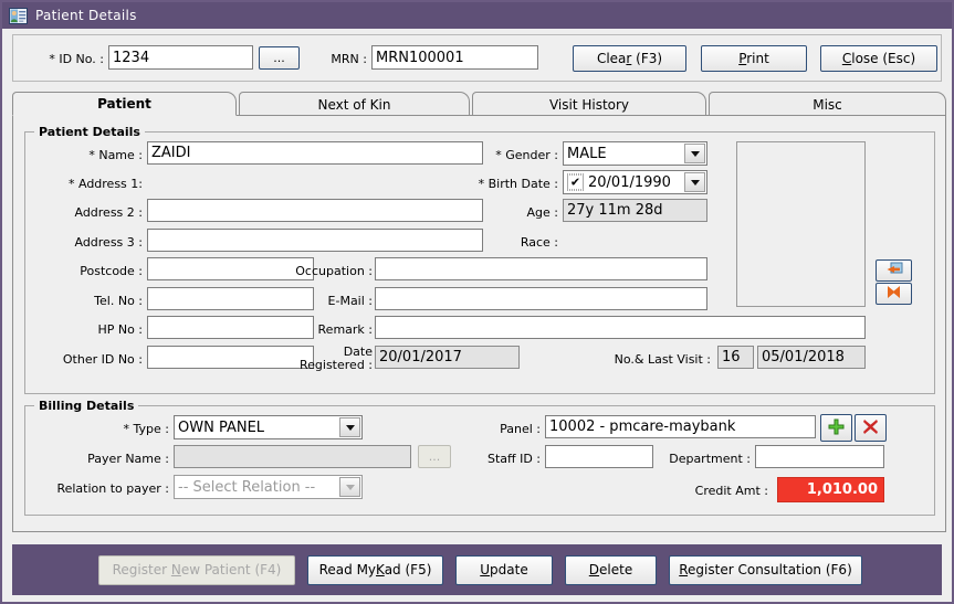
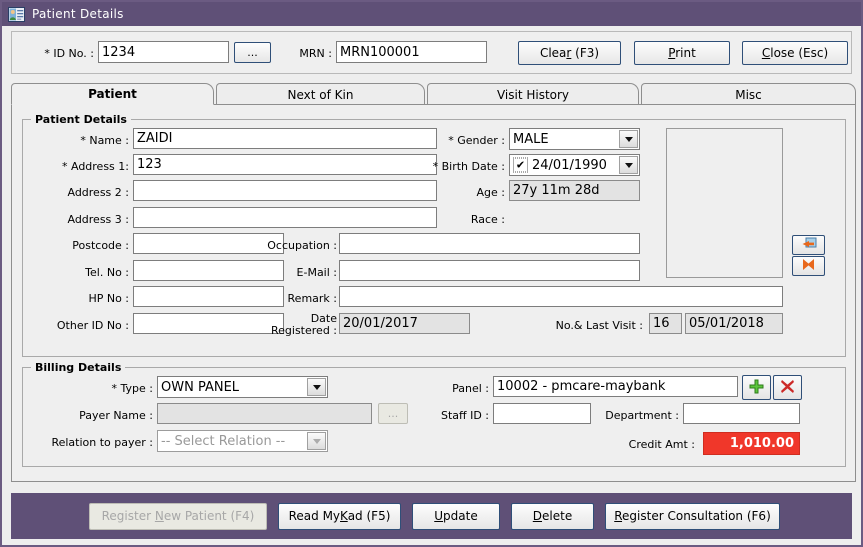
  Patient Details
  * ID No. :
  1234
  ...
  MRN :
  MRN100001
  Clear (F3)
  Print
  Close (Esc)
  Patient
  Next of Kin
  Visit History
  Misc
  Patient Details
  * Name :
  ZAIDI
  * Address 1:
+ 123
  Address 2 :
  Address 3 :
  Postcode :
  Tel. No :
  HP No :
  Other ID No :
  Occupation :
  E-Mail :
  Remark :
  Date
  Registered :
  20/01/2017
  No.& Last Visit :
  16
  05/01/2018
  * Gender :
  MALE
  * Birth Date :
  ✔
- 20/01/1990
+ 24/01/1990
  Age :
  27y 11m 28d
  Race :
  Billing Details
  * Type :
  OWN PANEL
  Payer Name :
  ...
  Relation to payer :
  -- Select Relation --
  Panel :
  10002 - pmcare-maybank
  Staff ID :
  Department :
  Credit Amt :
  1,010.00
  Register New Patient (F4)
  Read MyKad (F5)
  Update
  Delete
  Register Consultation (F6)
